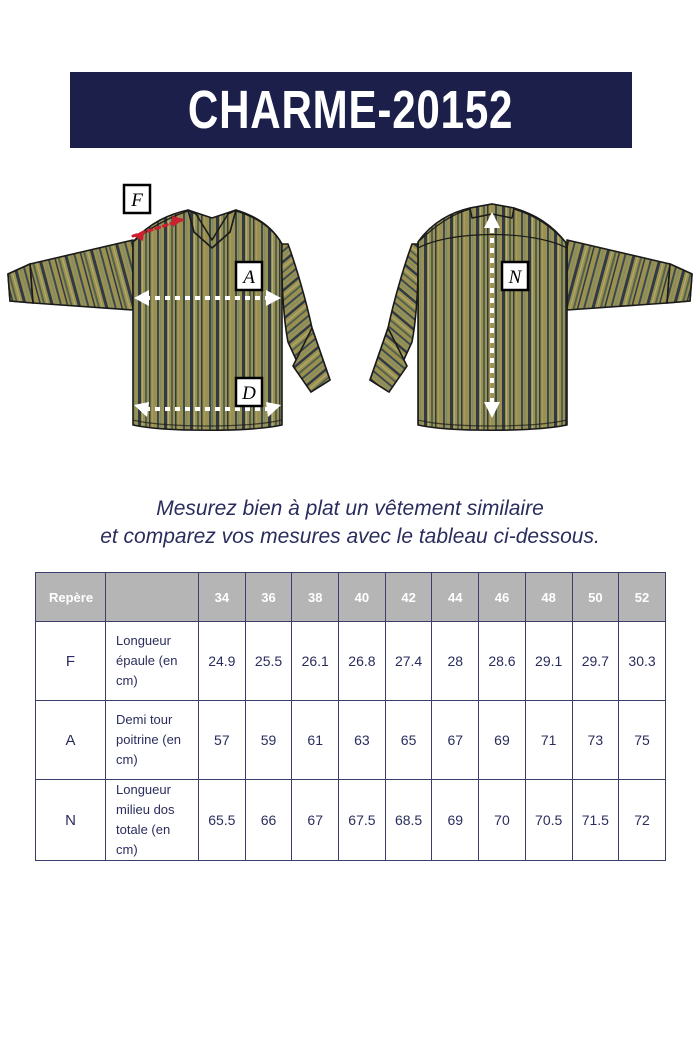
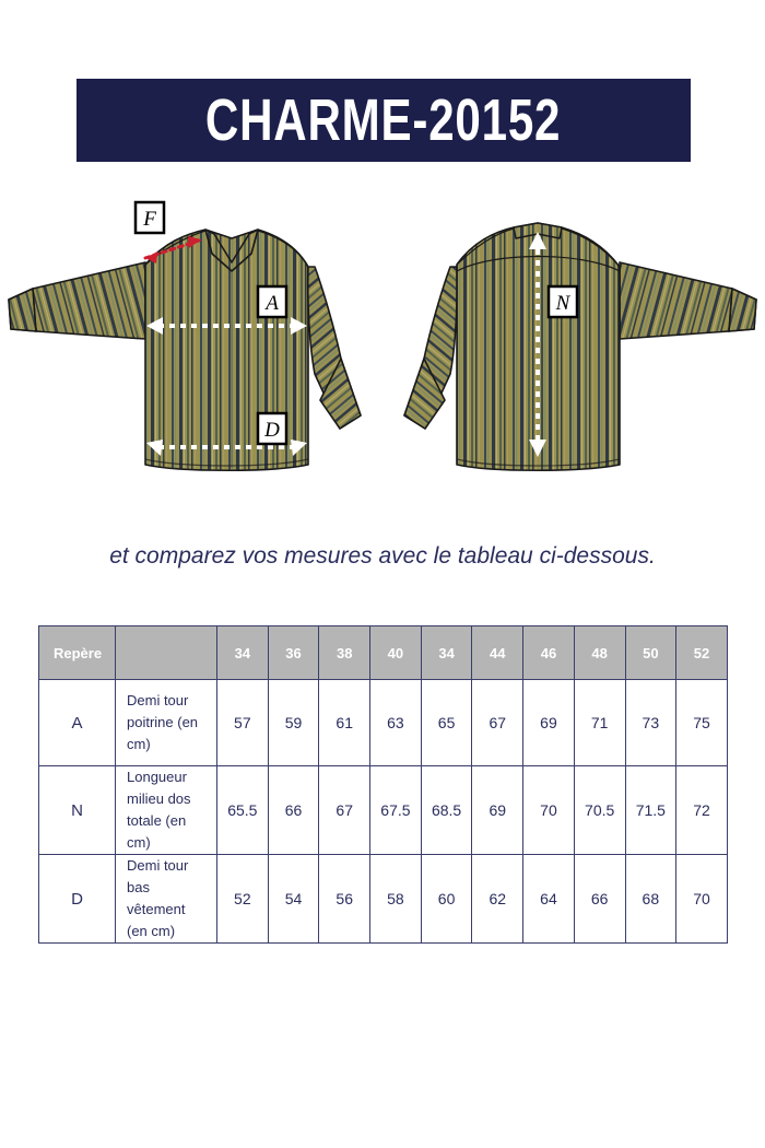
  CHARME-20152
  F
  A
  D
  N
- Mesurez bien à plat un vêtement similaire
  et comparez vos mesures avec le tableau ci-dessous.
- Repère		34	36	38	40	42	44	46	48	50	52
+ Repère		34	36	38	40	34	44	46	48	50	52
- F	Longueur épaule (en cm)	24.9	25.5	26.1	26.8	27.4	28	28.6	29.1	29.7	30.3
  A	Demi tour poitrine (en cm)	57	59	61	63	65	67	69	71	73	75
  N	Longueur milieu dos totale (en cm)	65.5	66	67	67.5	68.5	69	70	70.5	71.5	72
+ D	Demi tour bas vêtement (en cm)	52	54	56	58	60	62	64	66	68	70
